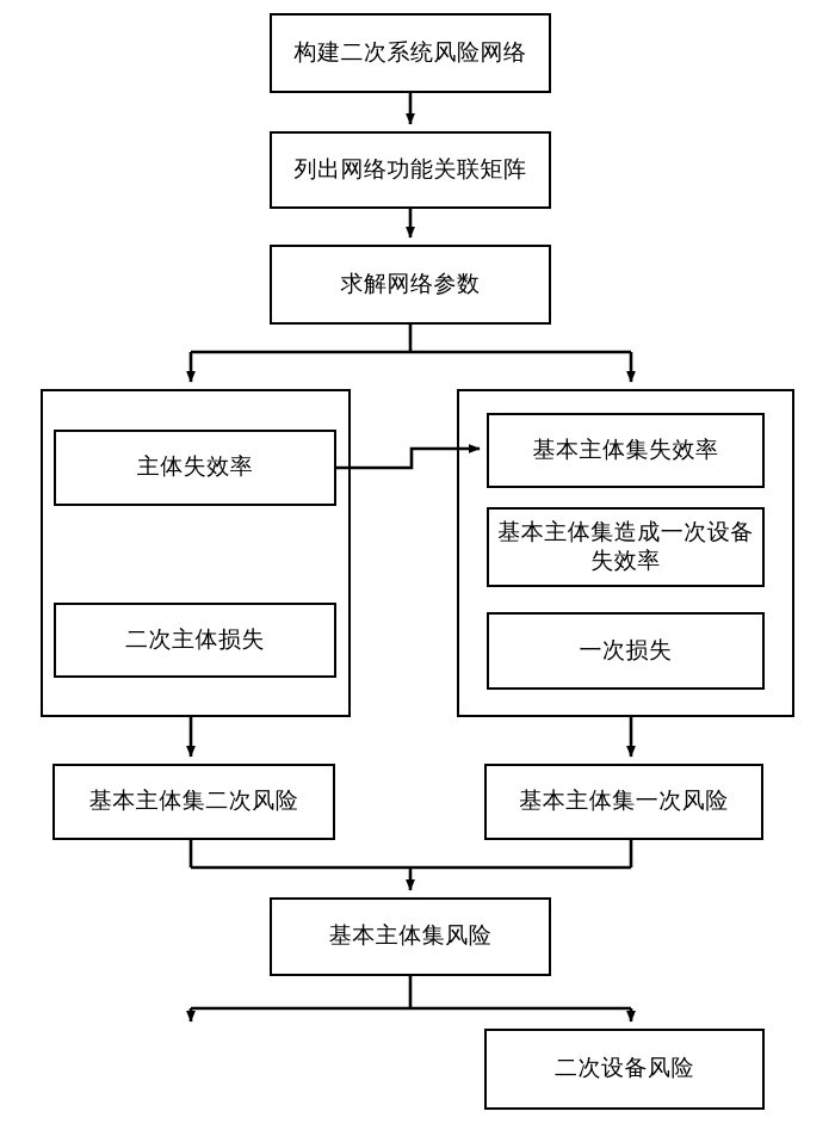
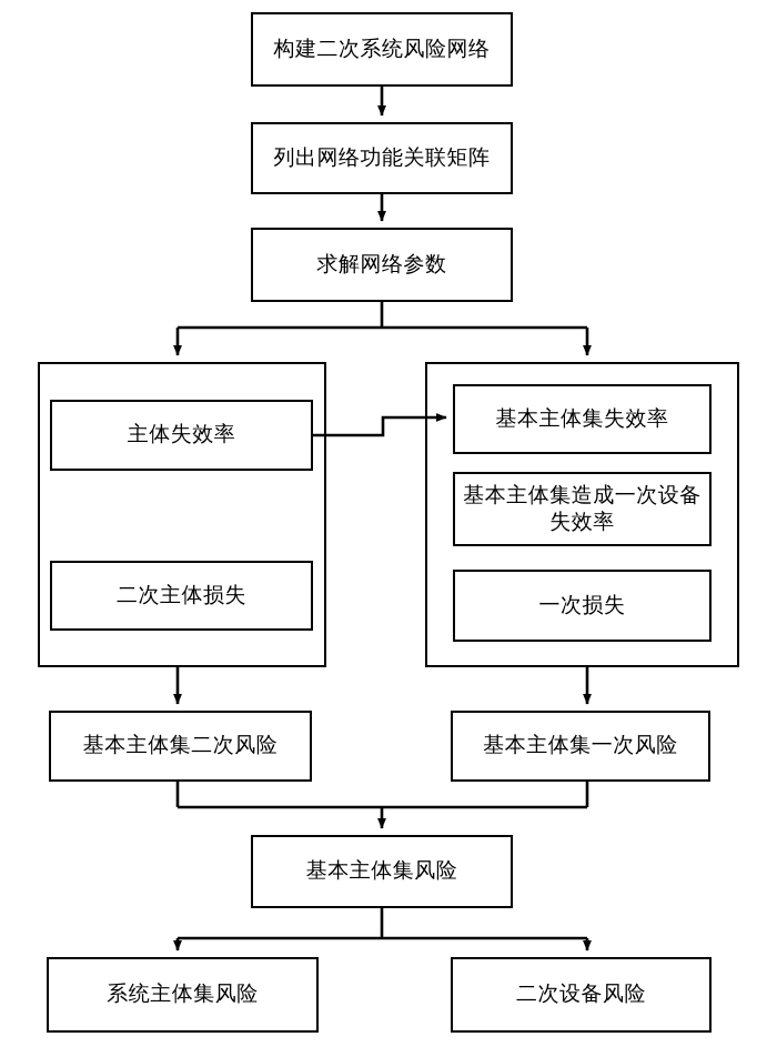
  构建二次系统风险网络
  列出网络功能关联矩阵
  求解网络参数
  主体失效率
  二次主体损失
  基本主体集失效率
  基本主体集造成一次设备失效率
  一次损失
  基本主体集二次风险
  基本主体集一次风险
  基本主体集风险
+ 系统主体集风险
  二次设备风险
